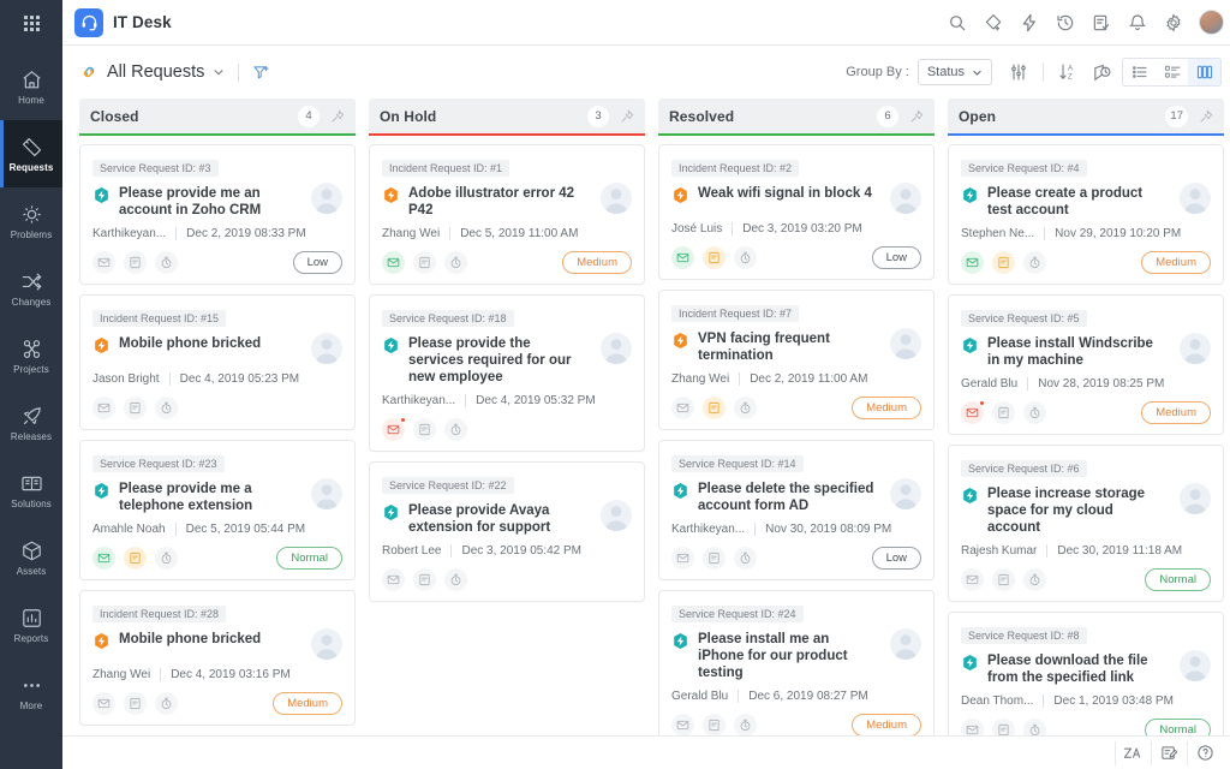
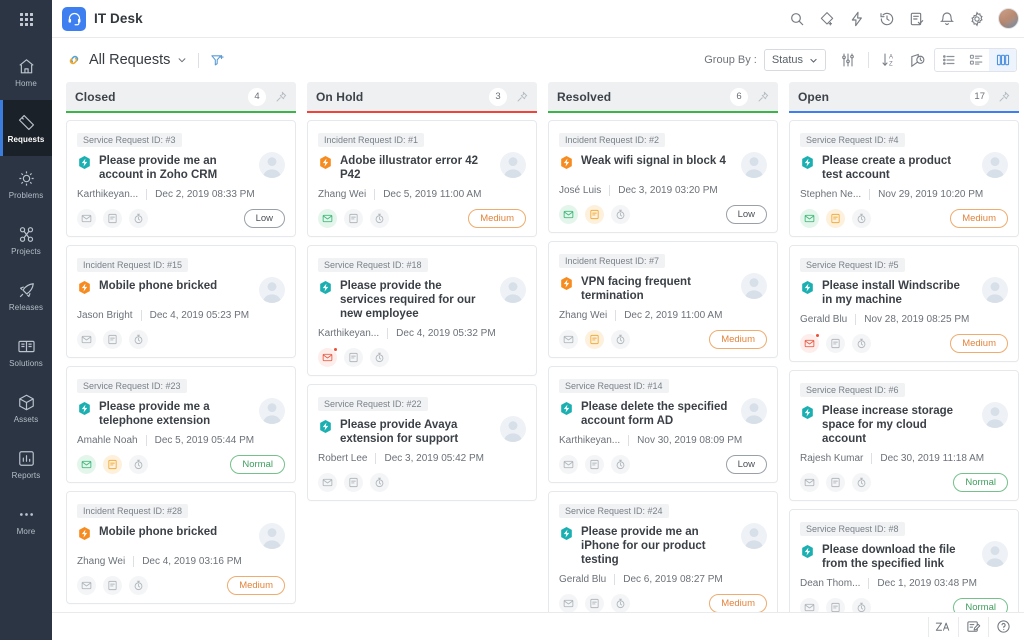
  Home
  Requests
  Problems
- Changes
  Projects
  Releases
  Solutions
  Assets
  Reports
  More
  IT Desk
  All Requests
  Group By :
  Status
  Closed
  4
  Service Request ID: #3
  Please provide me an account in Zoho CRM
  Karthikeyan...
  Dec 2, 2019 08:33 PM
  Low
  Incident Request ID: #15
  Mobile phone bricked
  Jason Bright
  Dec 4, 2019 05:23 PM
  Service Request ID: #23
  Please provide me a telephone extension
  Amahle Noah
  Dec 5, 2019 05:44 PM
  Normal
  Incident Request ID: #28
  Mobile phone bricked
  Zhang Wei
  Dec 4, 2019 03:16 PM
  Medium
  On Hold
  3
  Incident Request ID: #1
  Adobe illustrator error 42 P42
  Zhang Wei
  Dec 5, 2019 11:00 AM
  Medium
  Service Request ID: #18
  Please provide the services required for our new employee
  Karthikeyan...
  Dec 4, 2019 05:32 PM
  Service Request ID: #22
  Please provide Avaya extension for support
  Robert Lee
  Dec 3, 2019 05:42 PM
  Resolved
  6
  Incident Request ID: #2
  Weak wifi signal in block 4
  José Luis
  Dec 3, 2019 03:20 PM
  Low
  Incident Request ID: #7
  VPN facing frequent termination
  Zhang Wei
  Dec 2, 2019 11:00 AM
  Medium
  Service Request ID: #14
  Please delete the specified account form AD
  Karthikeyan...
  Nov 30, 2019 08:09 PM
  Low
  Service Request ID: #24
- Please install me an iPhone for our product testing
+ Please provide me an iPhone for our product testing
  Gerald Blu
  Dec 6, 2019 08:27 PM
  Medium
  Open
  17
  Service Request ID: #4
  Please create a product test account
  Stephen Ne...
  Nov 29, 2019 10:20 PM
  Medium
  Service Request ID: #5
  Please install Windscribe in my machine
  Gerald Blu
  Nov 28, 2019 08:25 PM
  Medium
  Service Request ID: #6
  Please increase storage space for my cloud account
  Rajesh Kumar
  Dec 30, 2019 11:18 AM
  Normal
  Service Request ID: #8
  Please download the file from the specified link
  Dean Thom...
  Dec 1, 2019 03:48 PM
  Normal
